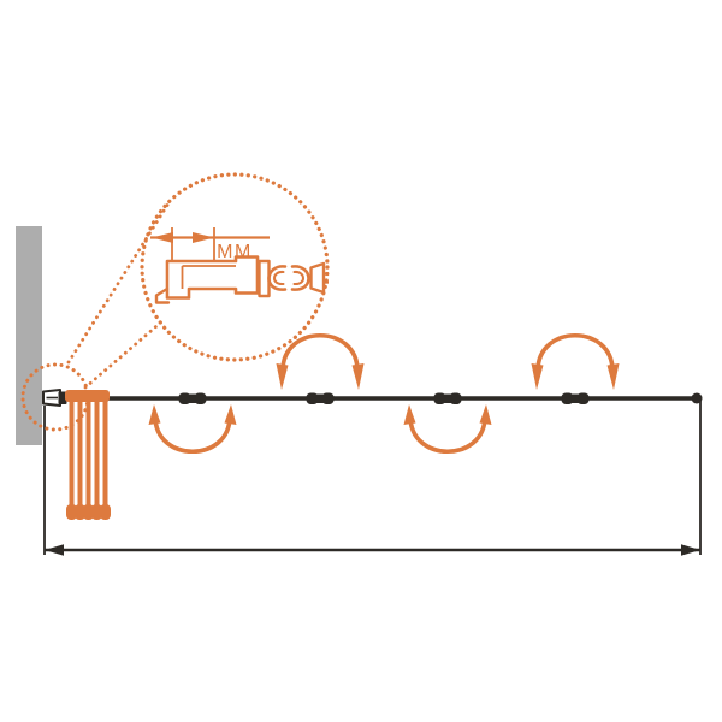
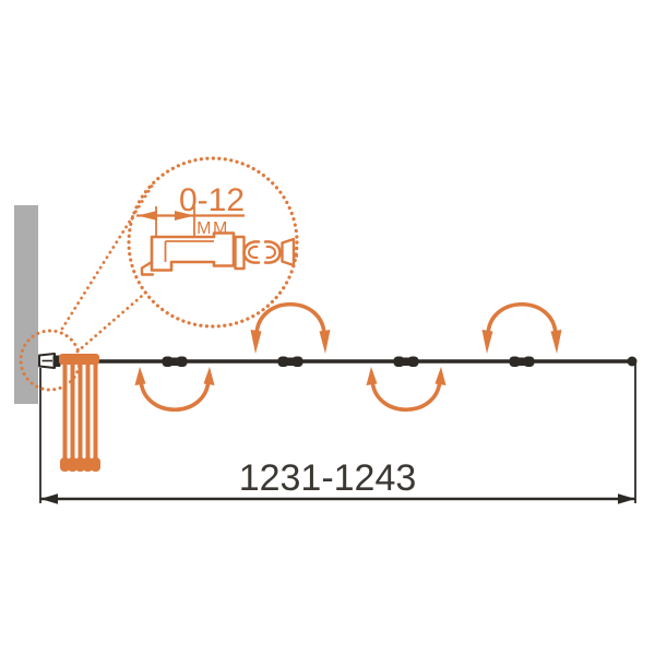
+ 1231-1243
+ 0-12
  ММ
